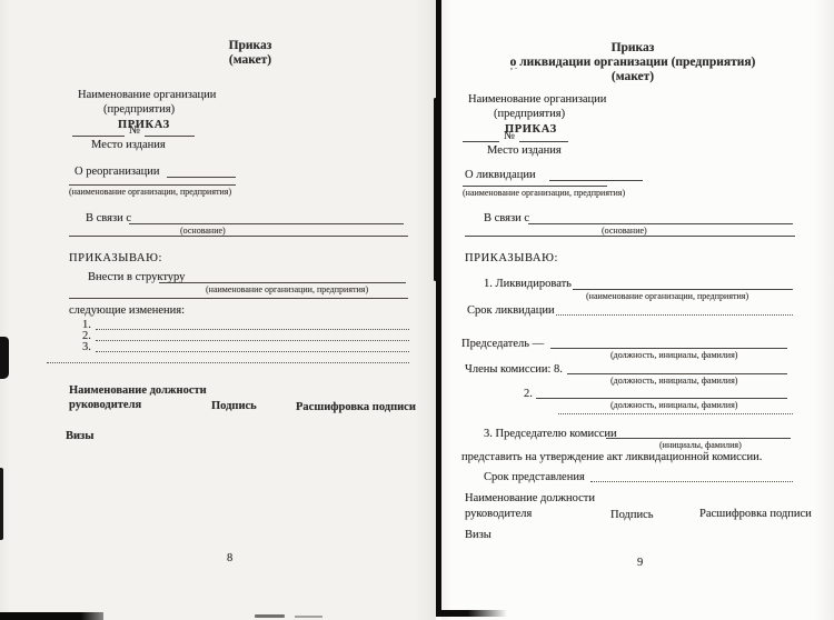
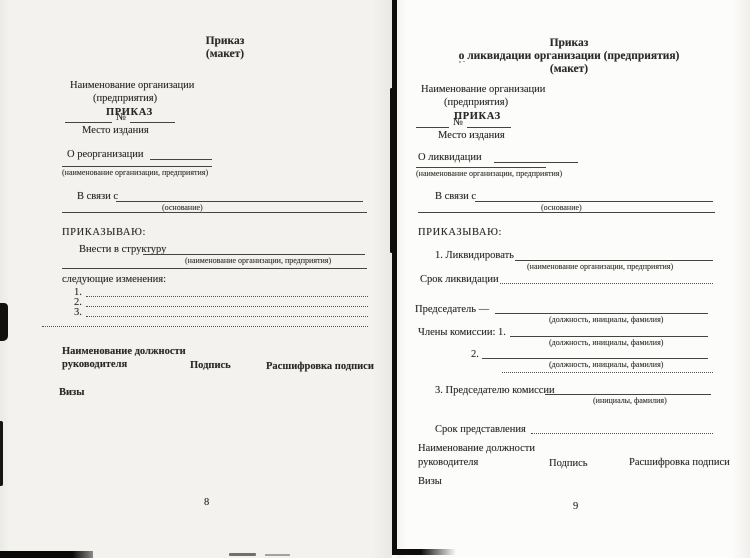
  Приказ
  (макет)
  Наименование организации
  (предприятия)
  ПРИКАЗ
  №
  Место издания
  О реорганизации
  (наименование организации, предприятия)
  В связи с
  (основание)
  ПРИКАЗЫВАЮ:
  Внести в структуру
  (наименование организации, предприятия)
  следующие изменения:
  1.
  2.
  3.
  Наименование должности
  руководителя
  Подпись
  Расшифровка подписи
  Визы
  8
  Приказ
  о ликвидации организации (предприятия)
  (макет)
  , .
  Наименование организации
  (предприятия)
  ПРИКАЗ
  №
  Место издания
  О ликвидации
  (наименование организации, предприятия)
  В связи с
  (основание)
  ПРИКАЗЫВАЮ:
  1. Ликвидировать
  (наименование организации, предприятия)
  Срок ликвидации
  Председатель —
  (должность, инициалы, фамилия)
- Члены комиссии: 8.
+ Члены комиссии: 1.
  (должность, инициалы, фамилия)
  2.
  (должность, инициалы, фамилия)
  3. Председателю комиссии
  (инициалы, фамилия)
- представить на утверждение акт ликвидационной комиссии.
  Срок представления
  Наименование должности
  руководителя
  Подпись
  Расшифровка подписи
  Визы
  9
